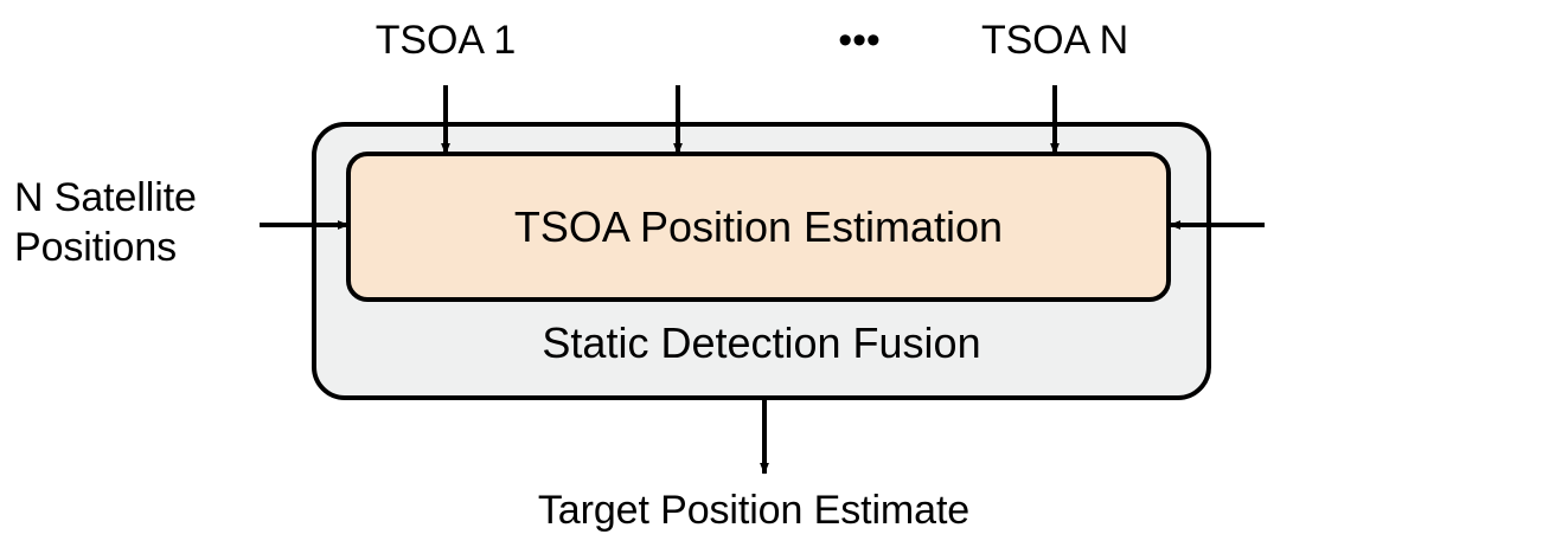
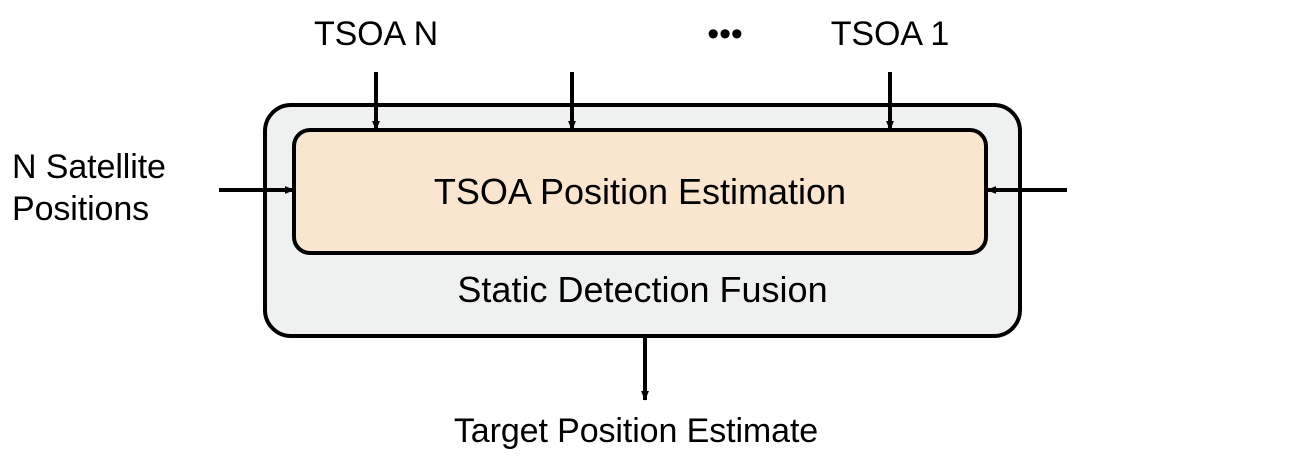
- TSOA 1
+ TSOA N
  •••
- TSOA N
+ TSOA 1
  N Satellite
  Positions
  Target Position Estimate
  Static Detection Fusion
  TSOA Position Estimation
